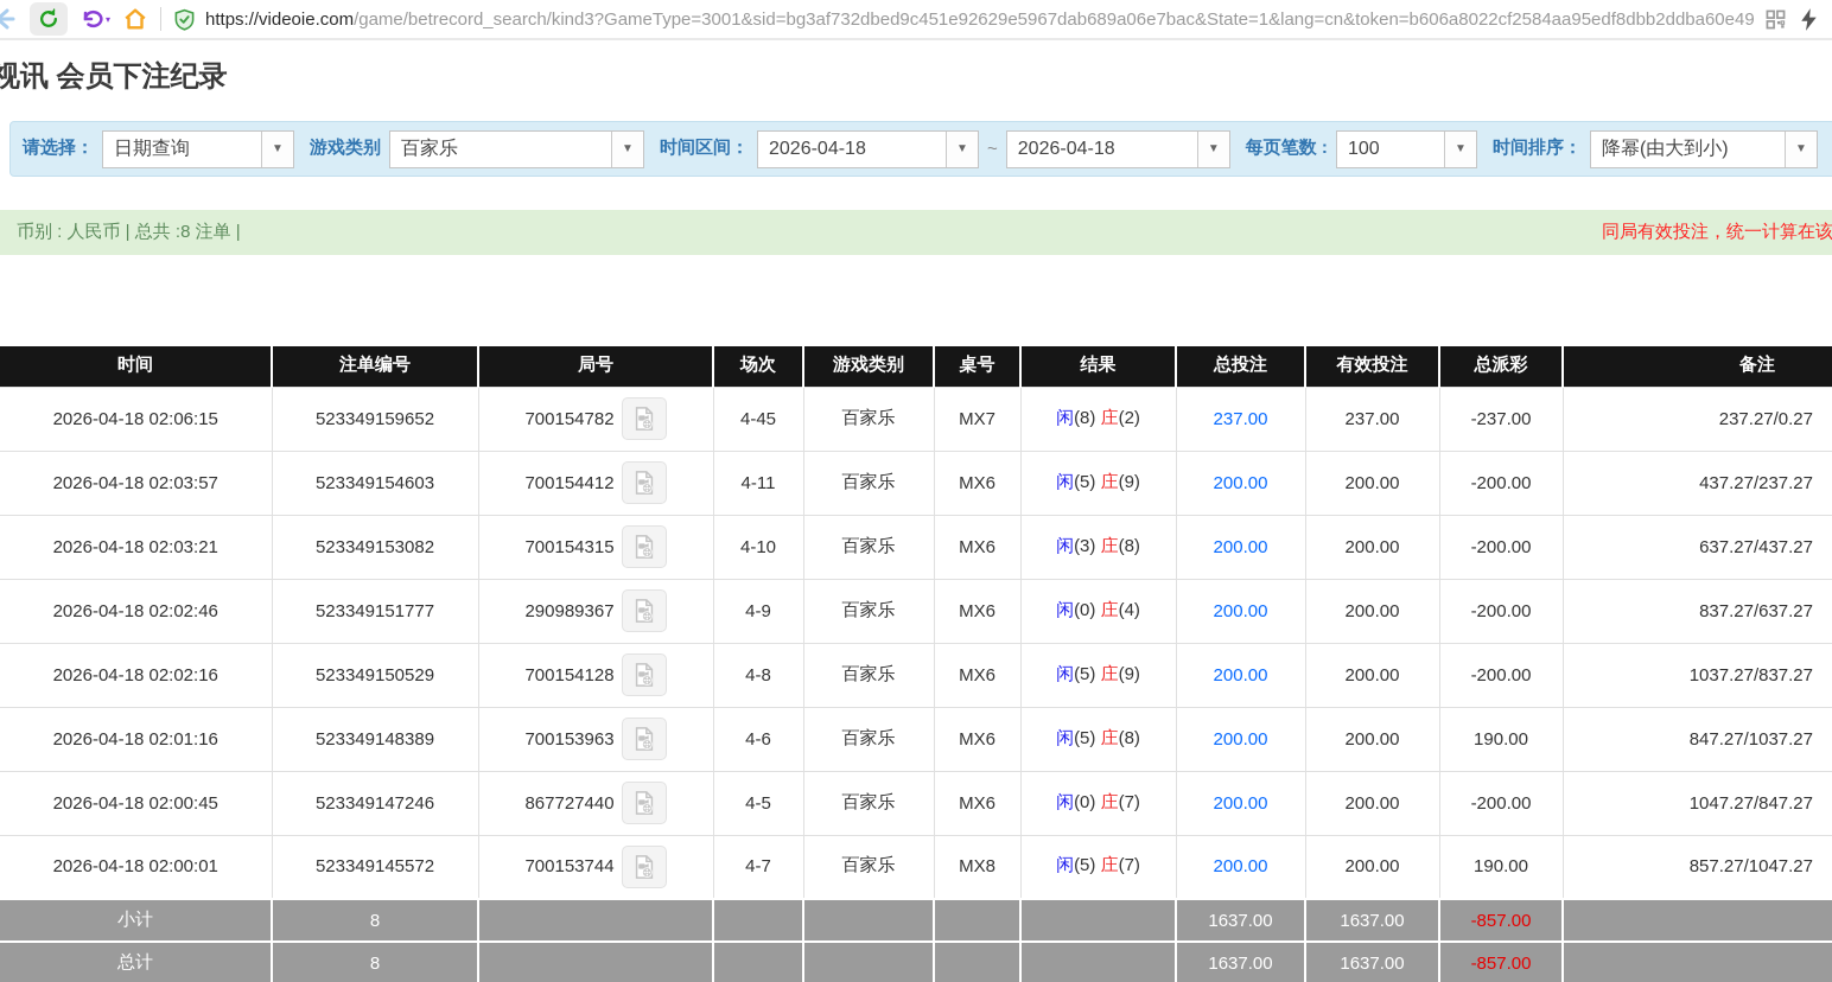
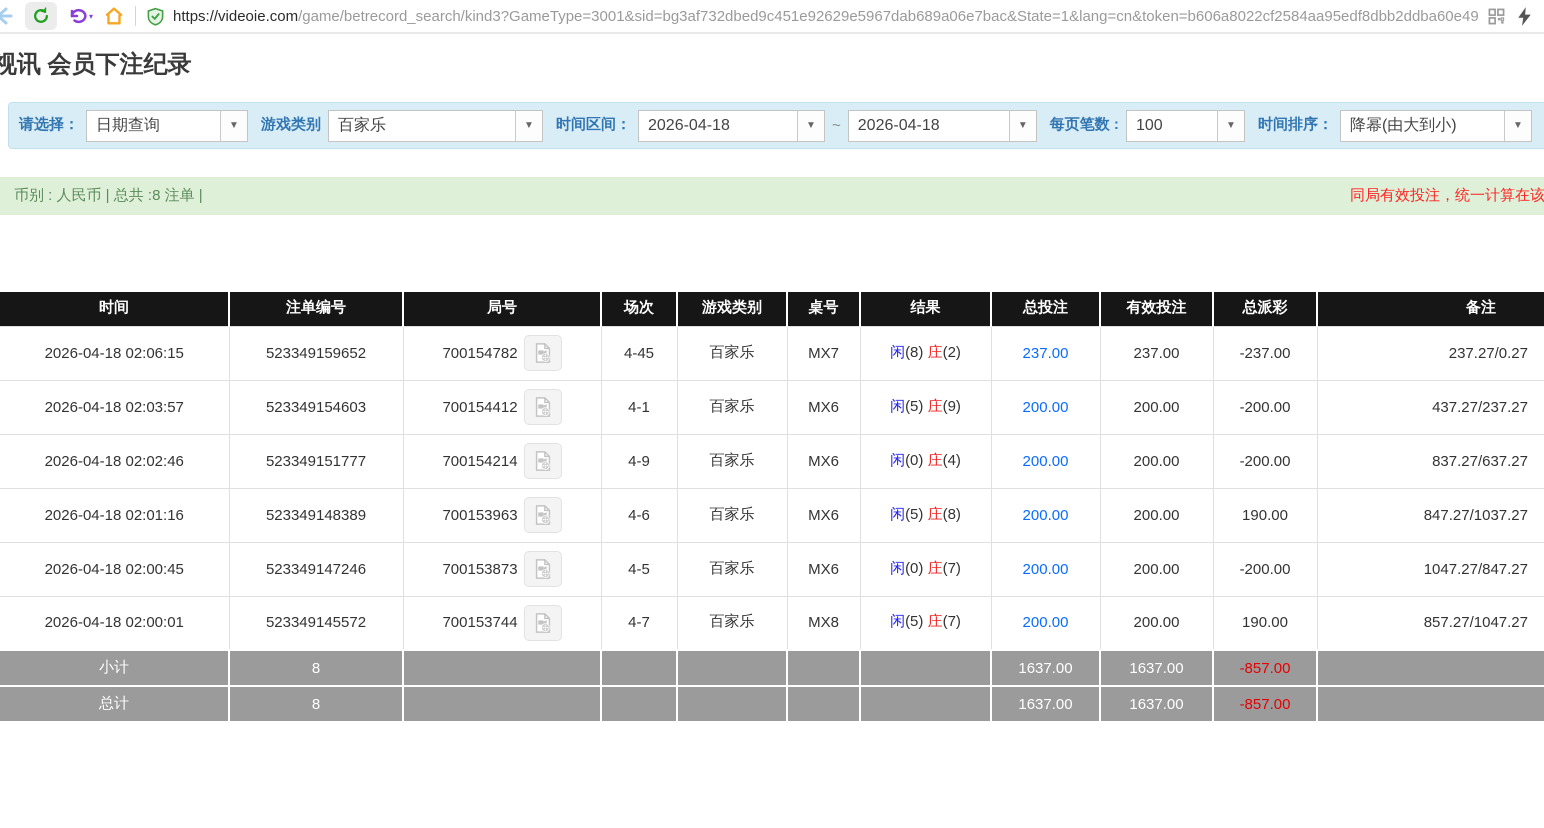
  ▾
  https://videoie.com/game/betrecord_search/kind3?GameType=3001&sid=bg3af732dbed9c451e92629e5967dab689a06e7bac&State=1&lang=cn&token=b606a8022cf2584aa95edf8dbb2ddba60e49
  视讯 会员下注纪录
  请选择：
  日期查询
  ▼
  游戏类别
  百家乐
  ▼
  时间区间：
  2026-04-18
  ▼
  ~
  2026-04-18
  ▼
  每页笔数 :
  100
  ▼
  时间排序：
  降幂(由大到小)
  ▼
  币别 : 人民币 | 总共 :8 注单 |
  同局有效投注，统一计算在该
  时间	注单编号	局号	场次	游戏类别	桌号	结果	总投注	有效投注	总派彩	备注
  2026-04-18 02:06:15	523349159652	700154782	4-45	百家乐	MX7	闲(8) 庄(2)	237.00	237.00	-237.00	237.27/0.27
- 2026-04-18 02:03:57	523349154603	700154412	4-11	百家乐	MX6	闲(5) 庄(9)	200.00	200.00	-200.00	437.27/237.27
+ 2026-04-18 02:03:57	523349154603	700154412	4-1	百家乐	MX6	闲(5) 庄(9)	200.00	200.00	-200.00	437.27/237.27
- 2026-04-18 02:03:21	523349153082	700154315	4-10	百家乐	MX6	闲(3) 庄(8)	200.00	200.00	-200.00	637.27/437.27
- 2026-04-18 02:02:46	523349151777	290989367	4-9	百家乐	MX6	闲(0) 庄(4)	200.00	200.00	-200.00	837.27/637.27
+ 2026-04-18 02:02:46	523349151777	700154214	4-9	百家乐	MX6	闲(0) 庄(4)	200.00	200.00	-200.00	837.27/637.27
- 2026-04-18 02:02:16	523349150529	700154128	4-8	百家乐	MX6	闲(5) 庄(9)	200.00	200.00	-200.00	1037.27/837.27
  2026-04-18 02:01:16	523349148389	700153963	4-6	百家乐	MX6	闲(5) 庄(8)	200.00	200.00	190.00	847.27/1037.27
- 2026-04-18 02:00:45	523349147246	867727440	4-5	百家乐	MX6	闲(0) 庄(7)	200.00	200.00	-200.00	1047.27/847.27
+ 2026-04-18 02:00:45	523349147246	700153873	4-5	百家乐	MX6	闲(0) 庄(7)	200.00	200.00	-200.00	1047.27/847.27
  2026-04-18 02:00:01	523349145572	700153744	4-7	百家乐	MX8	闲(5) 庄(7)	200.00	200.00	190.00	857.27/1047.27
  小计	8						1637.00	1637.00	-857.00
  总计	8						1637.00	1637.00	-857.00
